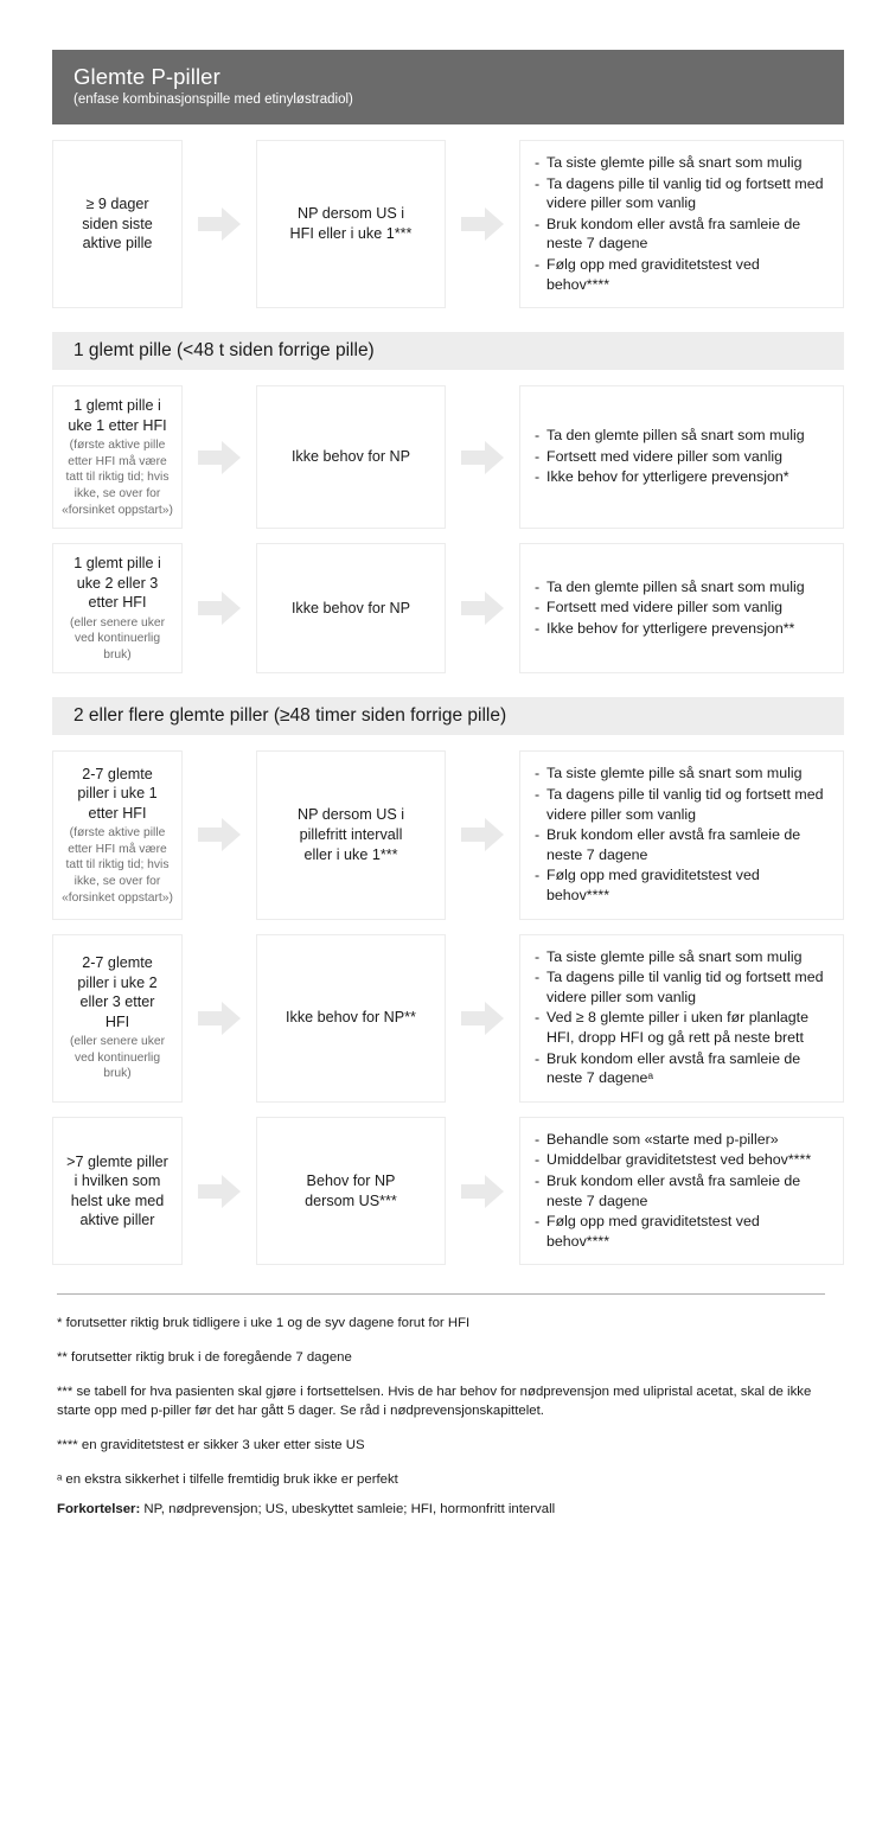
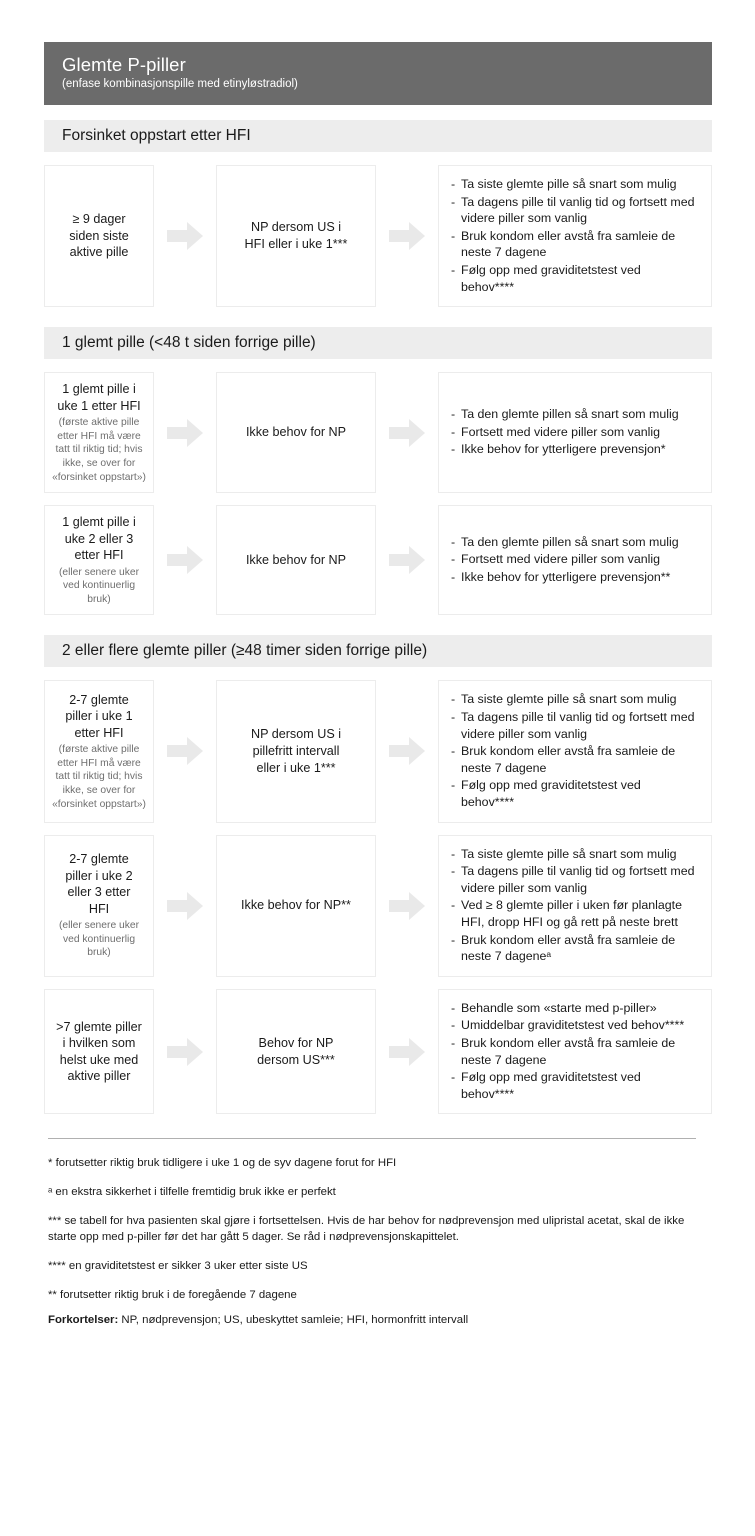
  Glemte P-piller
  (enfase kombinasjonspille med etinyløstradiol)
+ Forsinket oppstart etter HFI
  ≥ 9 dager
  siden siste
  aktive pille
  NP dersom US i
  HFI eller i uke 1***
  Ta siste glemte pille så snart som mulig
  Ta dagens pille til vanlig tid og fortsett med videre piller som vanlig
  Bruk kondom eller avstå fra samleie de neste 7 dagene
  Følg opp med graviditetstest ved behov****
  1 glemt pille (<48 t siden forrige pille)
  1 glemt pille i
  uke 1 etter HFI
  (første aktive pille etter HFI må være tatt til riktig tid; hvis ikke, se over for «forsinket oppstart»)
  Ikke behov for NP
  Ta den glemte pillen så snart som mulig
  Fortsett med videre piller som vanlig
  Ikke behov for ytterligere prevensjon*
  1 glemt pille i
  uke 2 eller 3
  etter HFI
  (eller senere uker ved kontinuerlig bruk)
  Ikke behov for NP
  Ta den glemte pillen så snart som mulig
  Fortsett med videre piller som vanlig
  Ikke behov for ytterligere prevensjon**
  2 eller flere glemte piller (≥48 timer siden forrige pille)
  2-7 glemte
  piller i uke 1
  etter HFI
  (første aktive pille etter HFI må være tatt til riktig tid; hvis ikke, se over for «forsinket oppstart»)
  NP dersom US i
  pillefritt intervall
  eller i uke 1***
  Ta siste glemte pille så snart som mulig
  Ta dagens pille til vanlig tid og fortsett med videre piller som vanlig
  Bruk kondom eller avstå fra samleie de neste 7 dagene
  Følg opp med graviditetstest ved behov****
  2-7 glemte
  piller i uke 2
  eller 3 etter
  HFI
  (eller senere uker ved kontinuerlig bruk)
  Ikke behov for NP**
  Ta siste glemte pille så snart som mulig
  Ta dagens pille til vanlig tid og fortsett med videre piller som vanlig
  Ved ≥ 8 glemte piller i uken før planlagte HFI, dropp HFI og gå rett på neste brett
  Bruk kondom eller avstå fra samleie de neste 7 dageneᵃ
  >7 glemte piller
  i hvilken som
  helst uke med
  aktive piller
  Behov for NP
  dersom US***
  Behandle som «starte med p-piller»
  Umiddelbar graviditetstest ved behov****
  Bruk kondom eller avstå fra samleie de neste 7 dagene
  Følg opp med graviditetstest ved behov****
  * forutsetter riktig bruk tidligere i uke 1 og de syv dagene forut for HFI
- ** forutsetter riktig bruk i de foregående 7 dagene
+ ᵃ en ekstra sikkerhet i tilfelle fremtidig bruk ikke er perfekt
  *** se tabell for hva pasienten skal gjøre i fortsettelsen. Hvis de har behov for nødprevensjon med ulipristal acetat, skal de ikke starte opp med p-piller før det har gått 5 dager. Se råd i nødprevensjonskapittelet.
  **** en graviditetstest er sikker 3 uker etter siste US
- ᵃ en ekstra sikkerhet i tilfelle fremtidig bruk ikke er perfekt
+ ** forutsetter riktig bruk i de foregående 7 dagene
  Forkortelser: NP, nødprevensjon; US, ubeskyttet samleie; HFI, hormonfritt intervall
